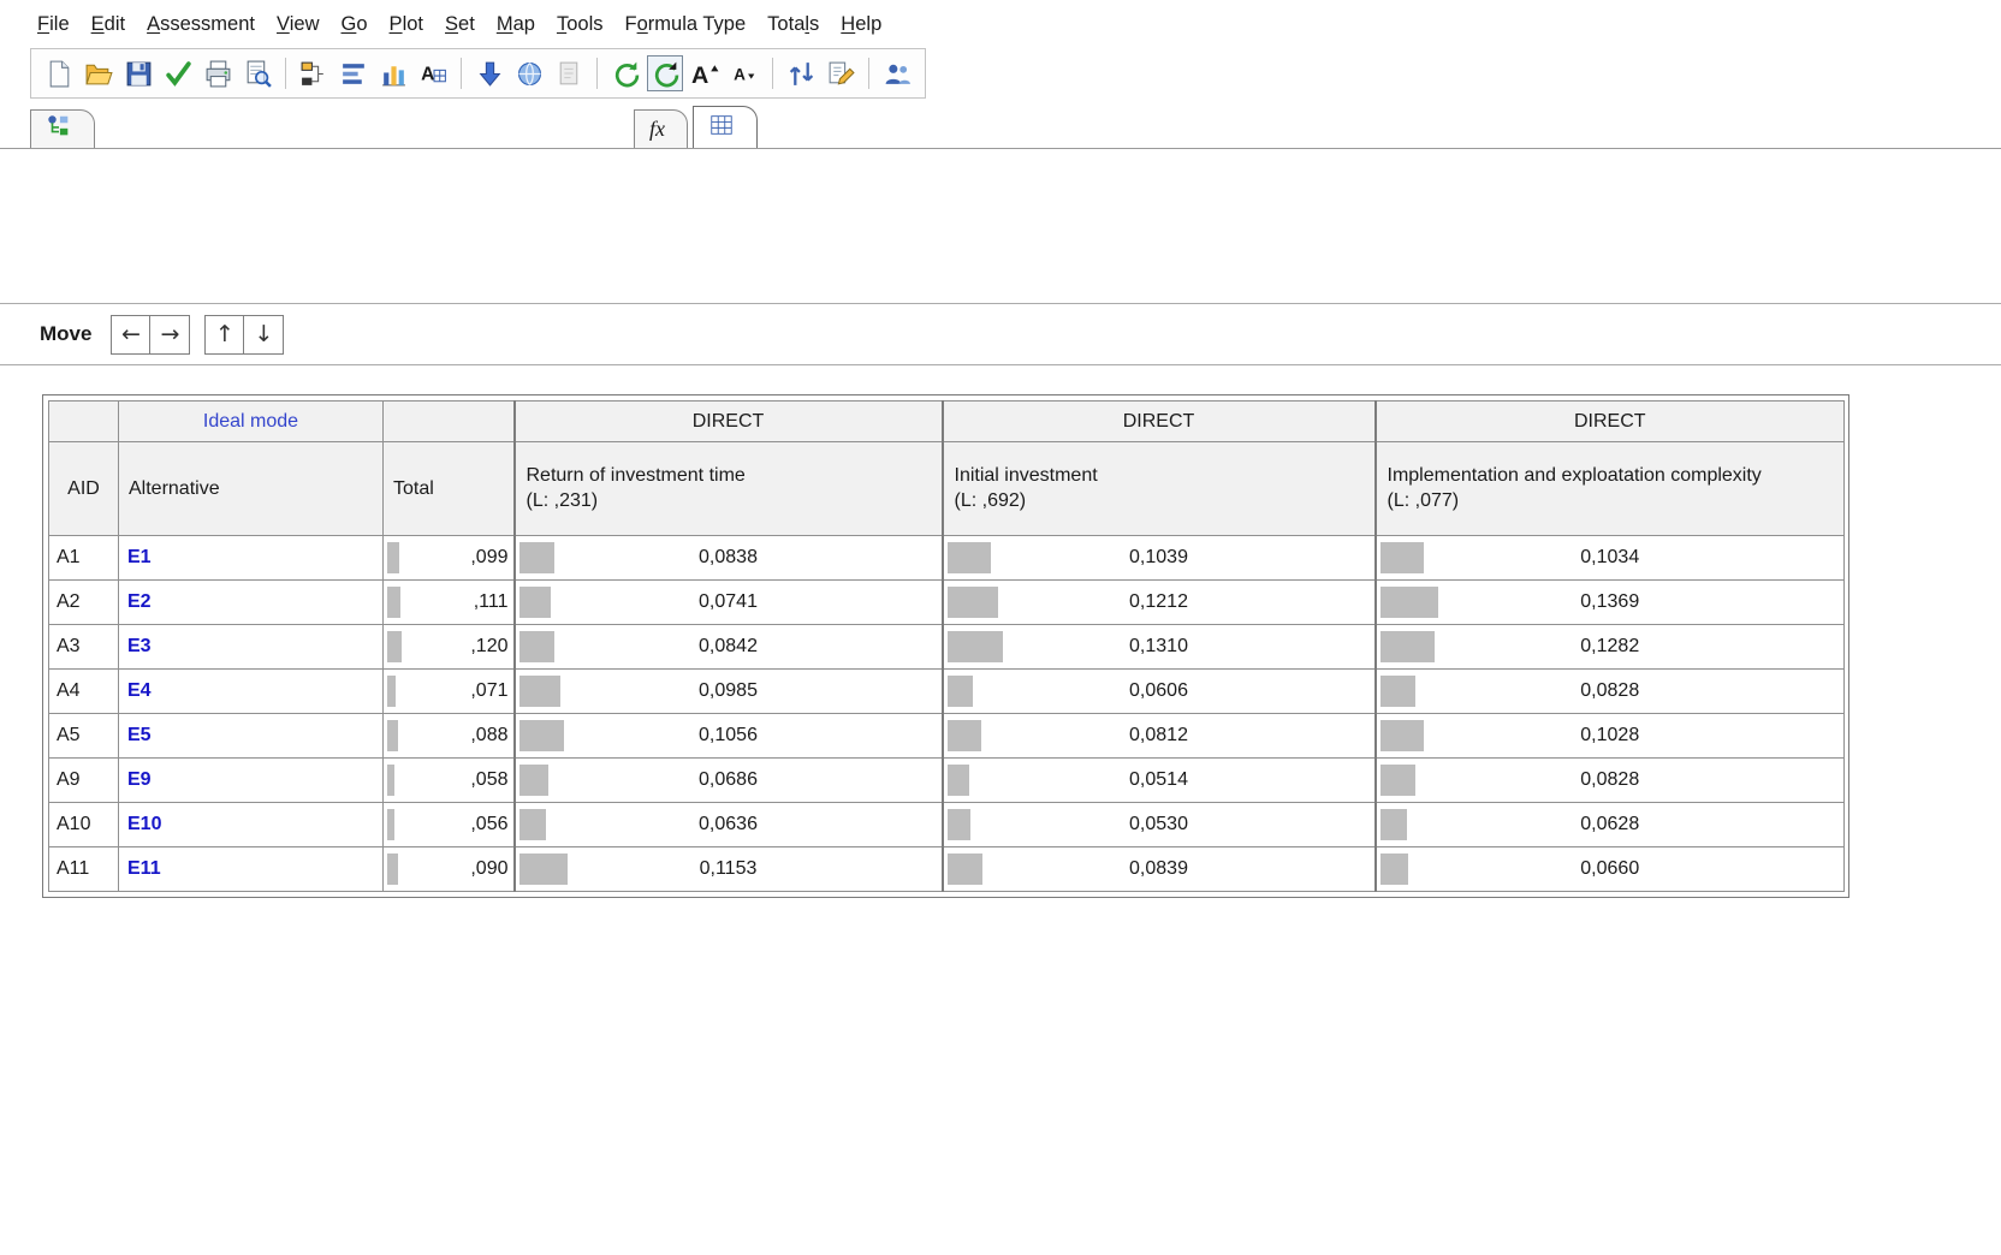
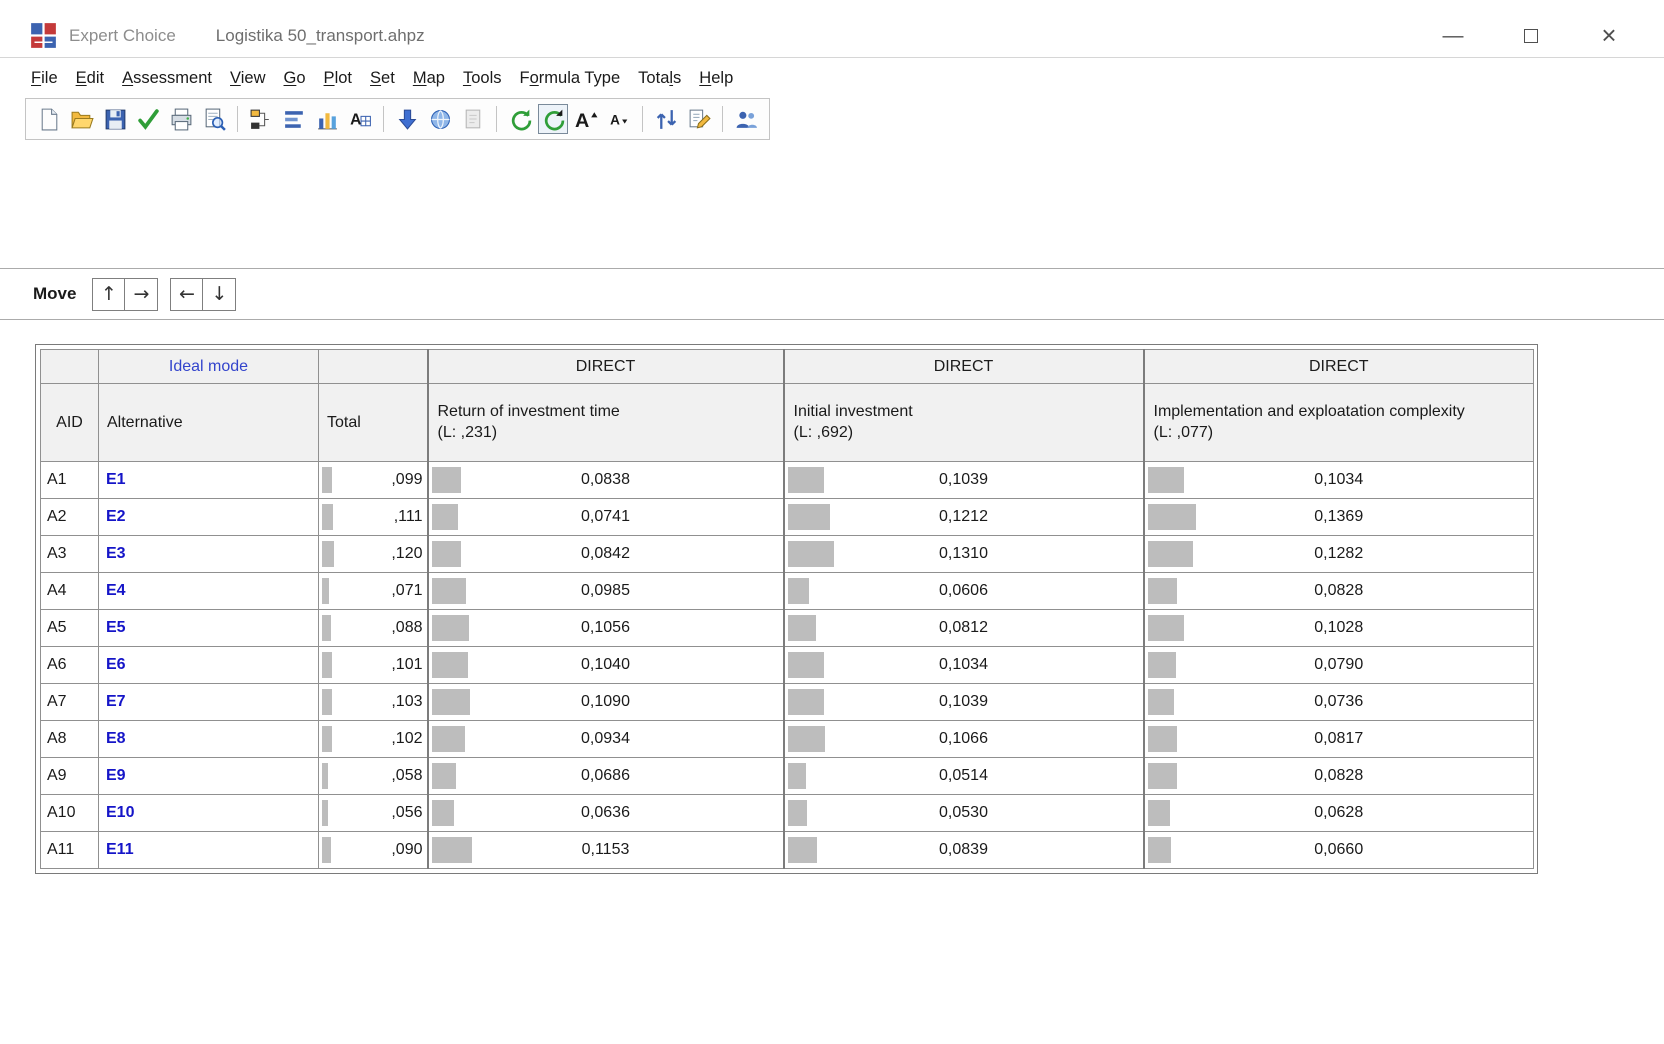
+ Expert Choice
+ Logistika 50_transport.ahpz
+ —
+ ×
  File
  Edit
  Assessment
  View
  Go
  Plot
  Set
  Map
  Tools
  Formula Type
  Totals
  Help
  A
  A
  A
- fx
  Move
- ←
+ ↑
  →
- ↑
+ ←
  ↓
  	Ideal mode		DIRECT	DIRECT	DIRECT
  AID	Alternative	Total	Return of investment time (L: ,231)	Initial investment (L: ,692)	Implementation and exploatation complexity (L: ,077)
  A1	E1	,099	0,0838	0,1039	0,1034
  A2	E2	,111	0,0741	0,1212	0,1369
  A3	E3	,120	0,0842	0,1310	0,1282
  A4	E4	,071	0,0985	0,0606	0,0828
  A5	E5	,088	0,1056	0,0812	0,1028
+ A6	E6	,101	0,1040	0,1034	0,0790
+ A7	E7	,103	0,1090	0,1039	0,0736
+ A8	E8	,102	0,0934	0,1066	0,0817
  A9	E9	,058	0,0686	0,0514	0,0828
  A10	E10	,056	0,0636	0,0530	0,0628
  A11	E11	,090	0,1153	0,0839	0,0660
